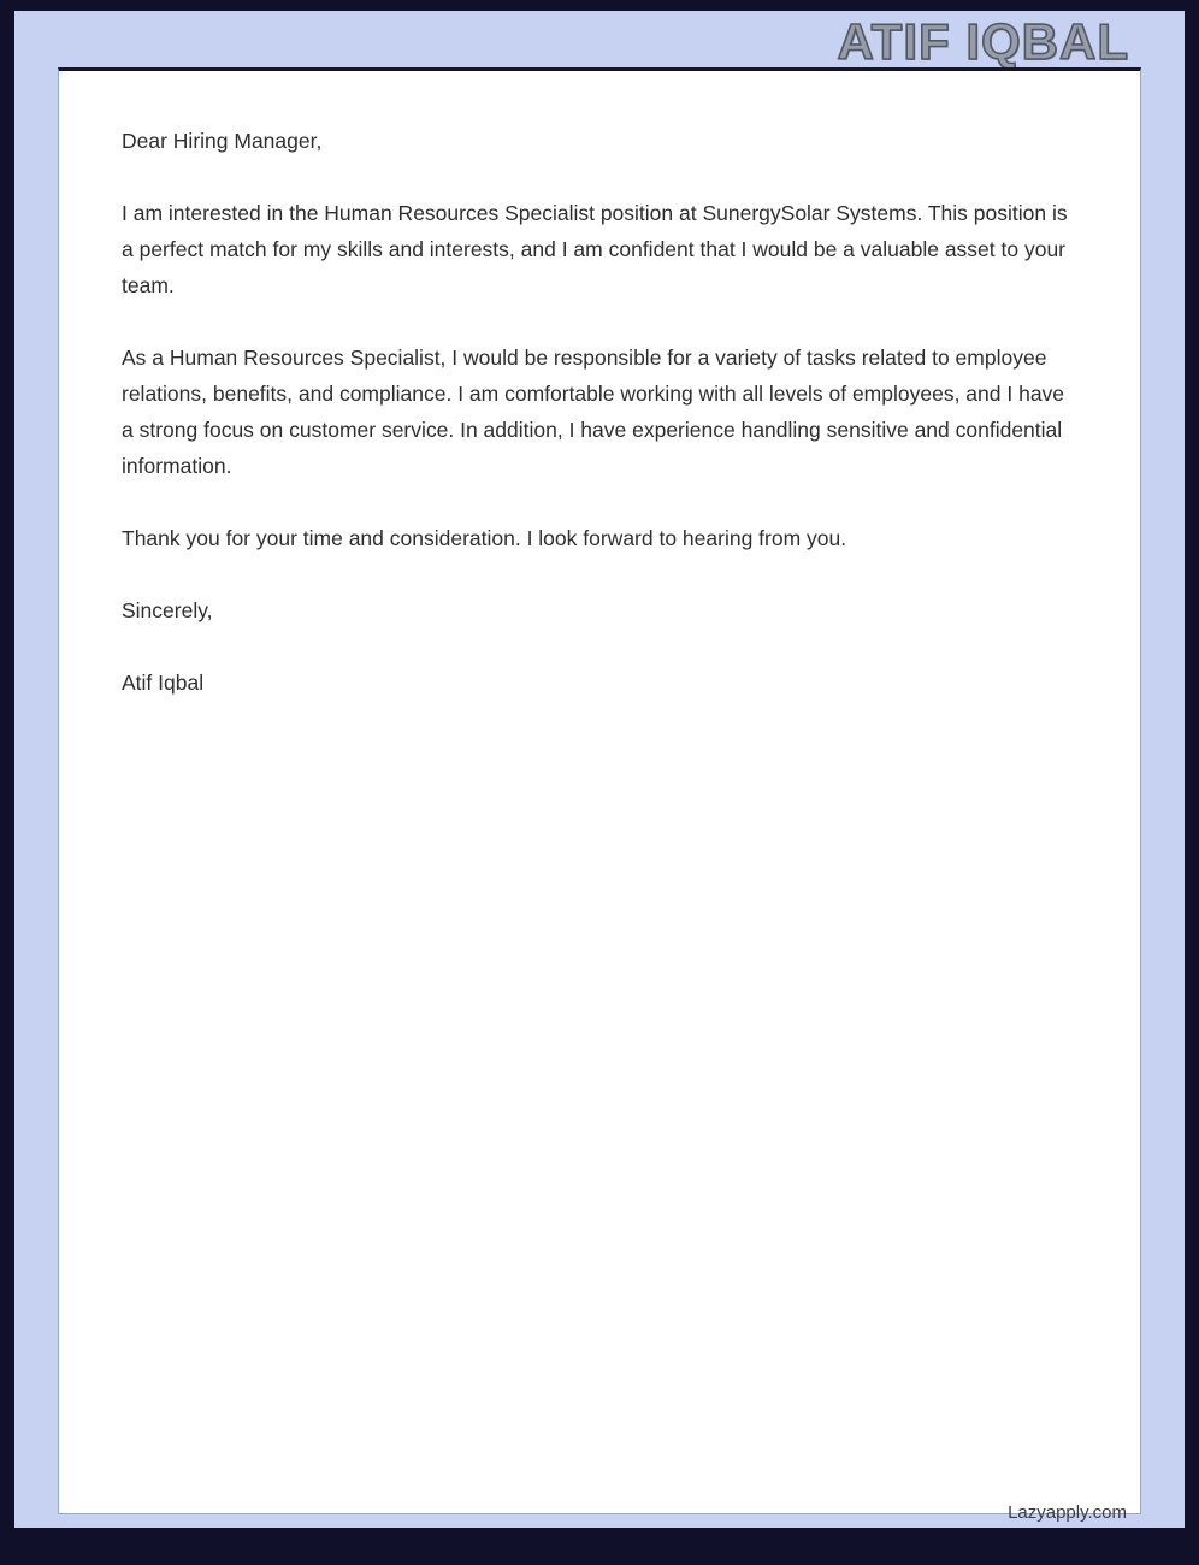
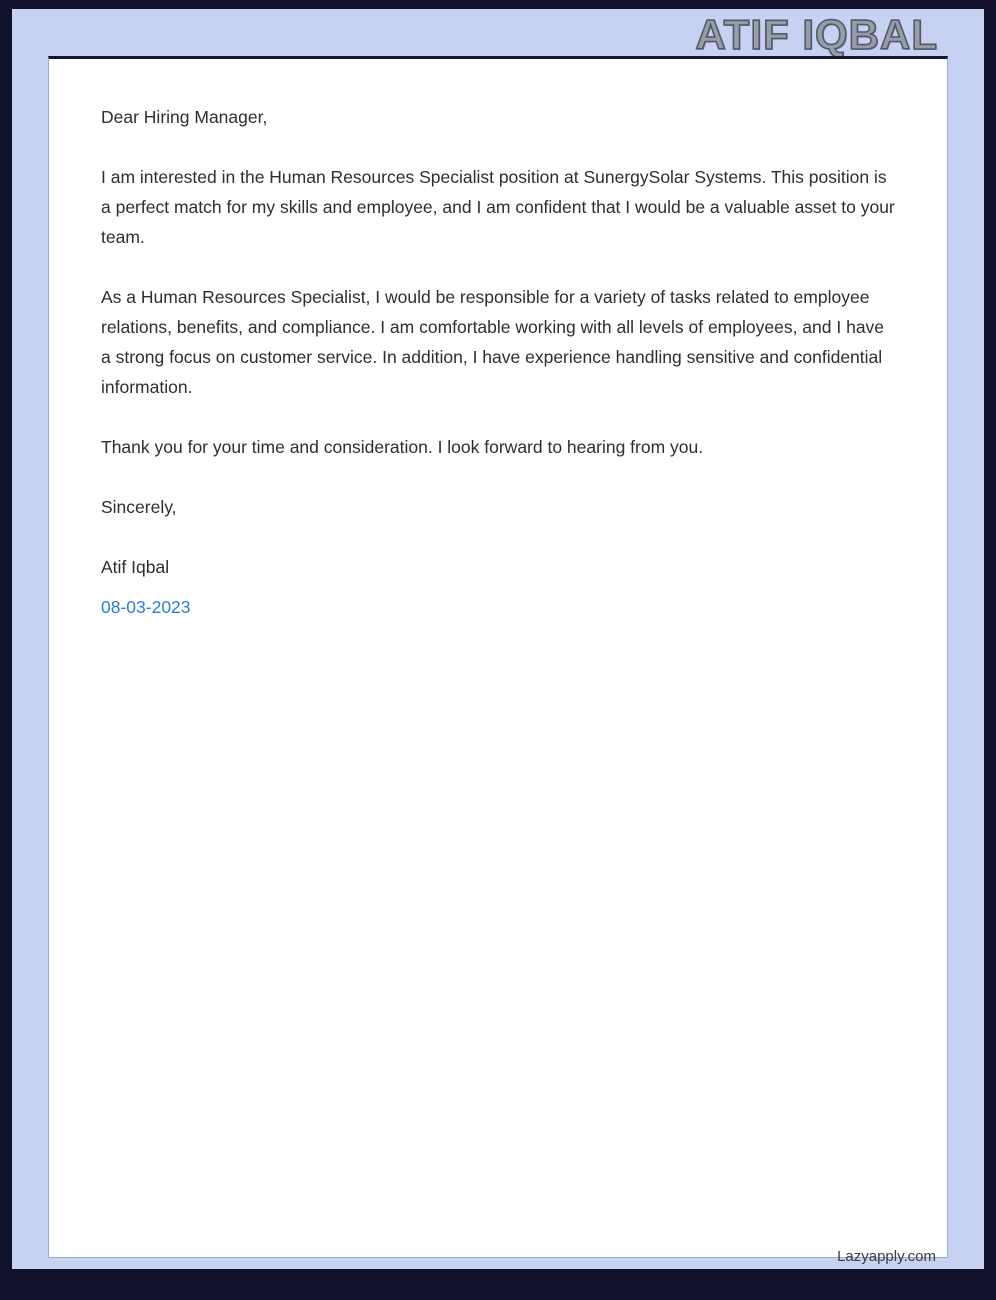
  ATIF IQBAL
  Dear Hiring Manager,
- I am interested in the Human Resources Specialist position at SunergySolar Systems. This position is a perfect match for my skills and interests, and I am confident that I would be a valuable asset to your team.
+ I am interested in the Human Resources Specialist position at SunergySolar Systems. This position is a perfect match for my skills and employee, and I am confident that I would be a valuable asset to your team.
  As a Human Resources Specialist, I would be responsible for a variety of tasks related to employee relations, benefits, and compliance. I am comfortable working with all levels of employees, and I have a strong focus on customer service. In addition, I have experience handling sensitive and confidential information.
  Thank you for your time and consideration. I look forward to hearing from you.
  Sincerely,
  Atif Iqbal
+ 08-03-2023
  Lazyapply.com
